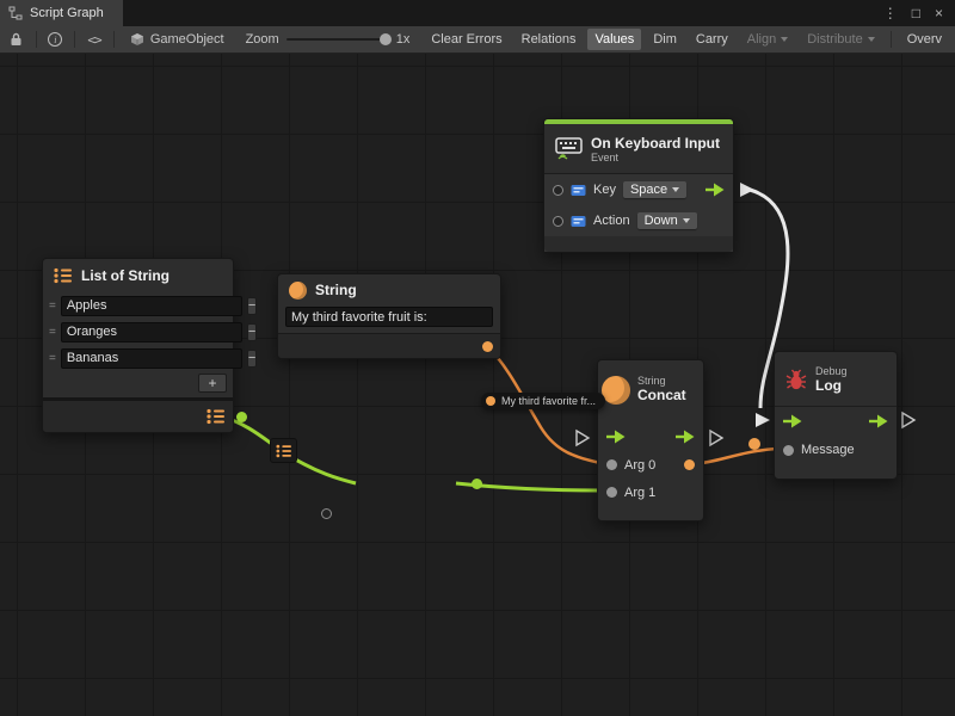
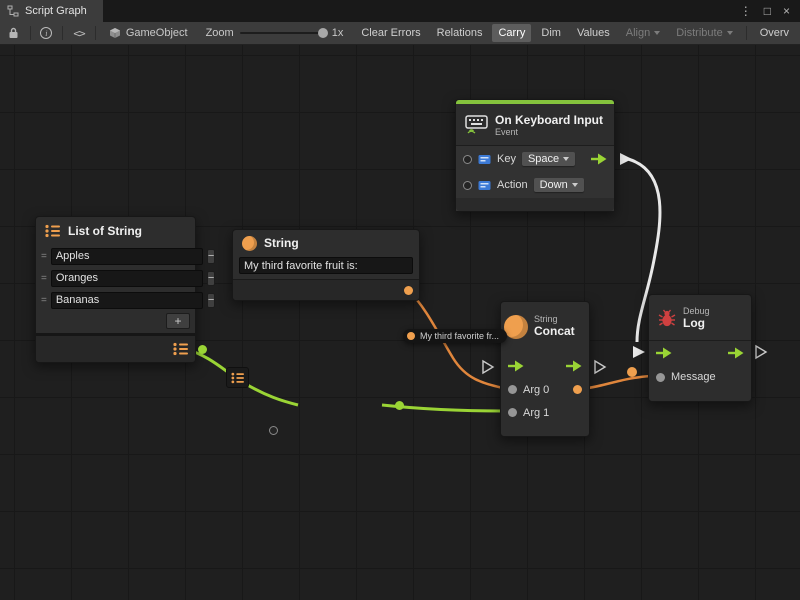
  Script Graph
  ⋮
  □
  ×
  i
  <>
  GameObject
  Zoom
  1x
  Clear Errors
  Relations
- Values
+ Carry
  Dim
- Carry
+ Values
  Align
  Distribute
  Overv
  List of String
  =
  Apples
  −
  =
  Oranges
  −
  =
  Bananas
  −
  +
  String
  My third favorite fruit is:
  On Keyboard Input
  Event
  Key
  Space
  Action
  Down
  String
  Concat
  Arg 0
  Arg 1
  Debug
  Log
  Message
  My third favorite fr...
